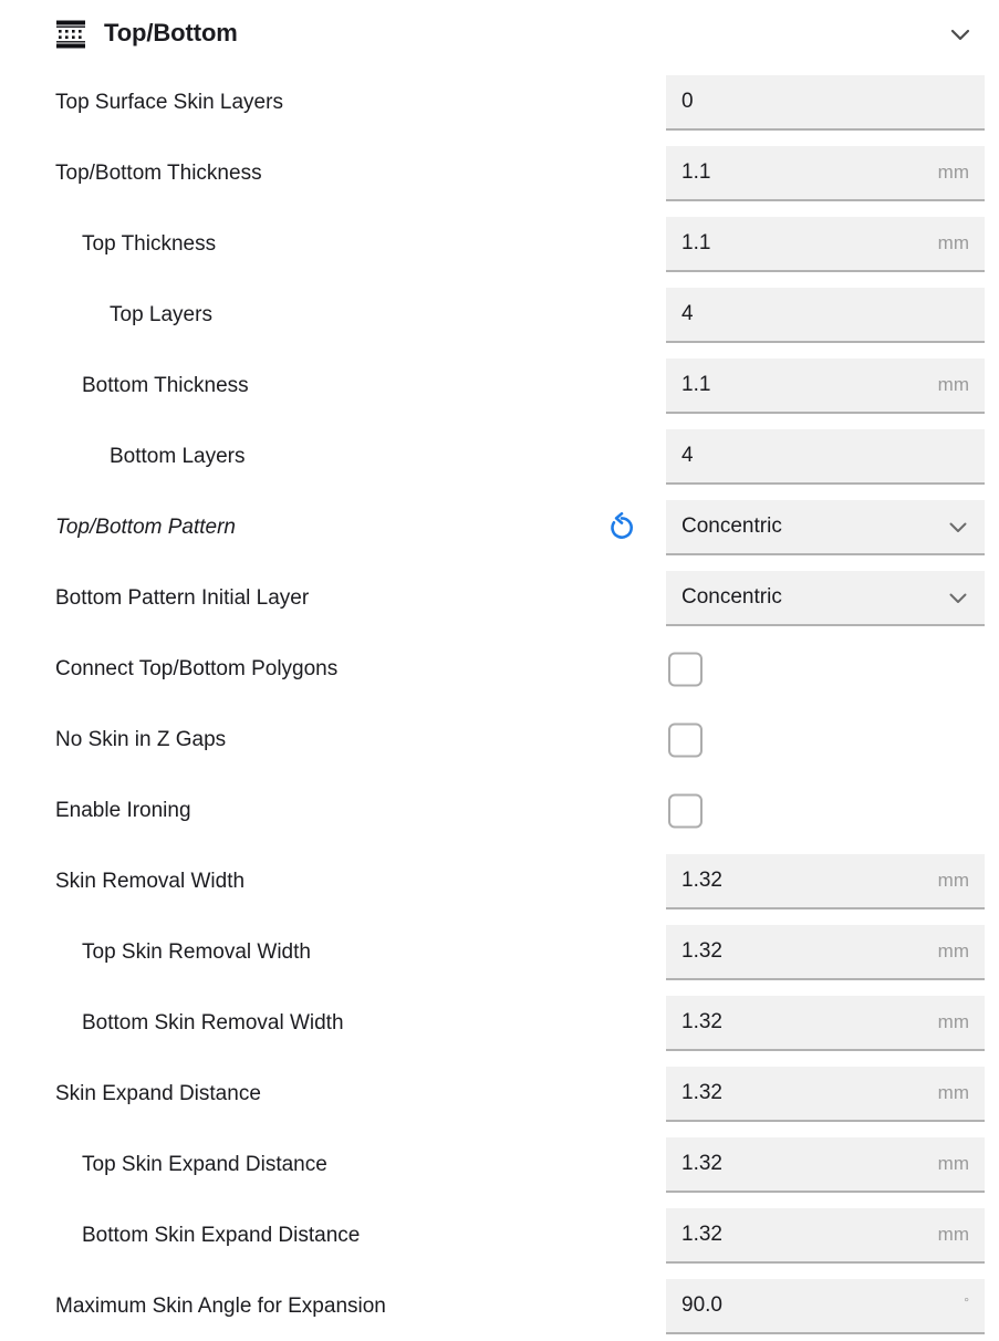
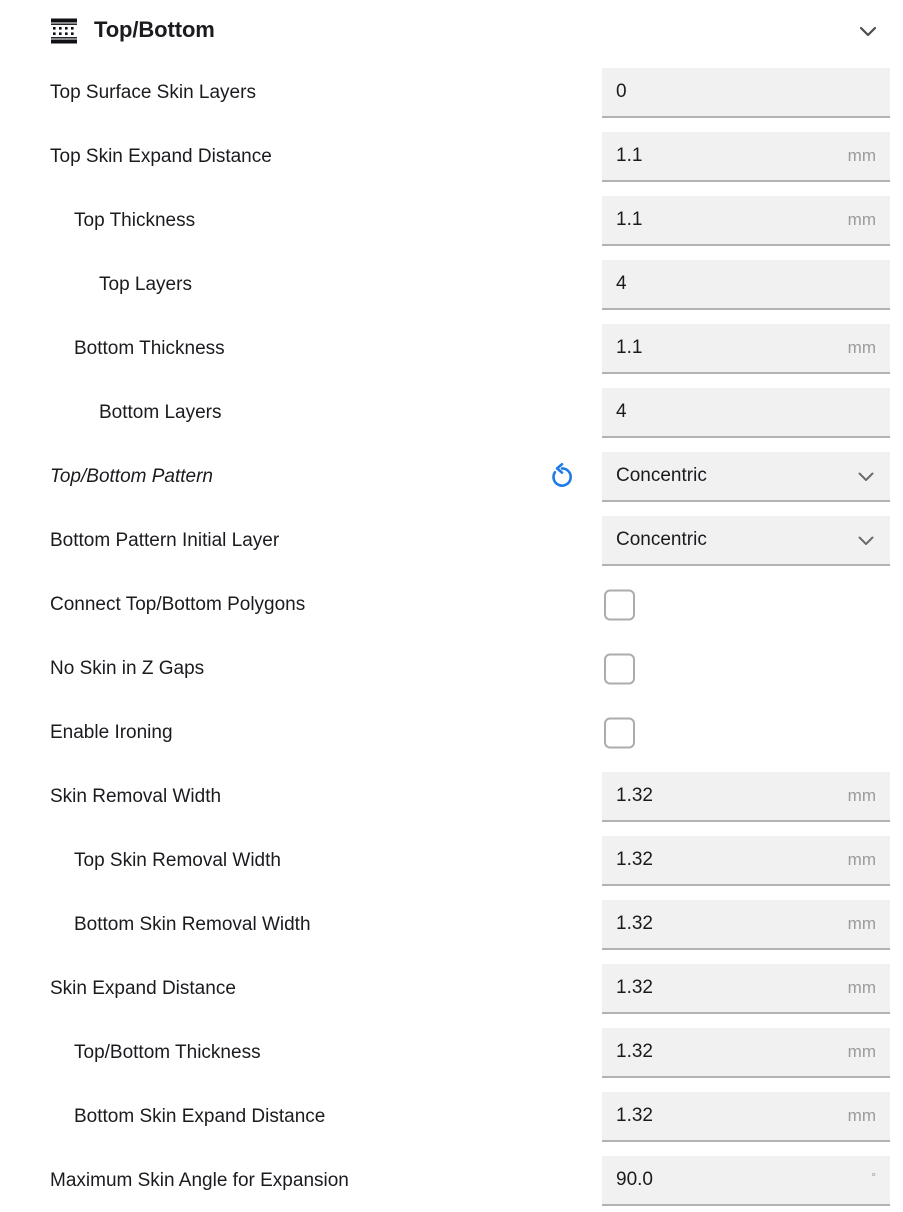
  Top/Bottom
  Top Surface Skin Layers
  0
- Top/Bottom Thickness
+ Top Skin Expand Distance
  1.1
  mm
  Top Thickness
  1.1
  mm
  Top Layers
  4
  Bottom Thickness
  1.1
  mm
  Bottom Layers
  4
  Top/Bottom Pattern
  Concentric
  Bottom Pattern Initial Layer
  Concentric
  Connect Top/Bottom Polygons
  No Skin in Z Gaps
  Enable Ironing
  Skin Removal Width
  1.32
  mm
  Top Skin Removal Width
  1.32
  mm
  Bottom Skin Removal Width
  1.32
  mm
  Skin Expand Distance
  1.32
  mm
- Top Skin Expand Distance
+ Top/Bottom Thickness
  1.32
  mm
  Bottom Skin Expand Distance
  1.32
  mm
  Maximum Skin Angle for Expansion
  90.0
  °
